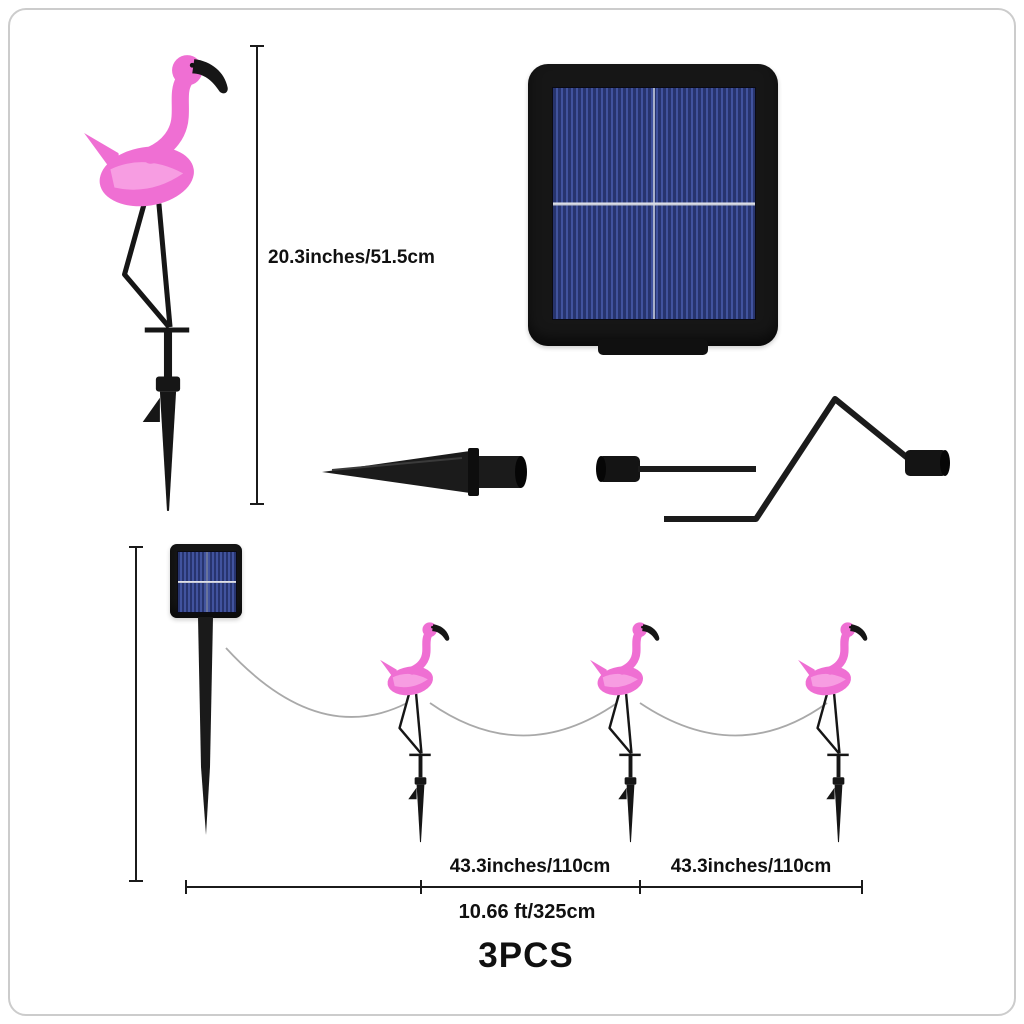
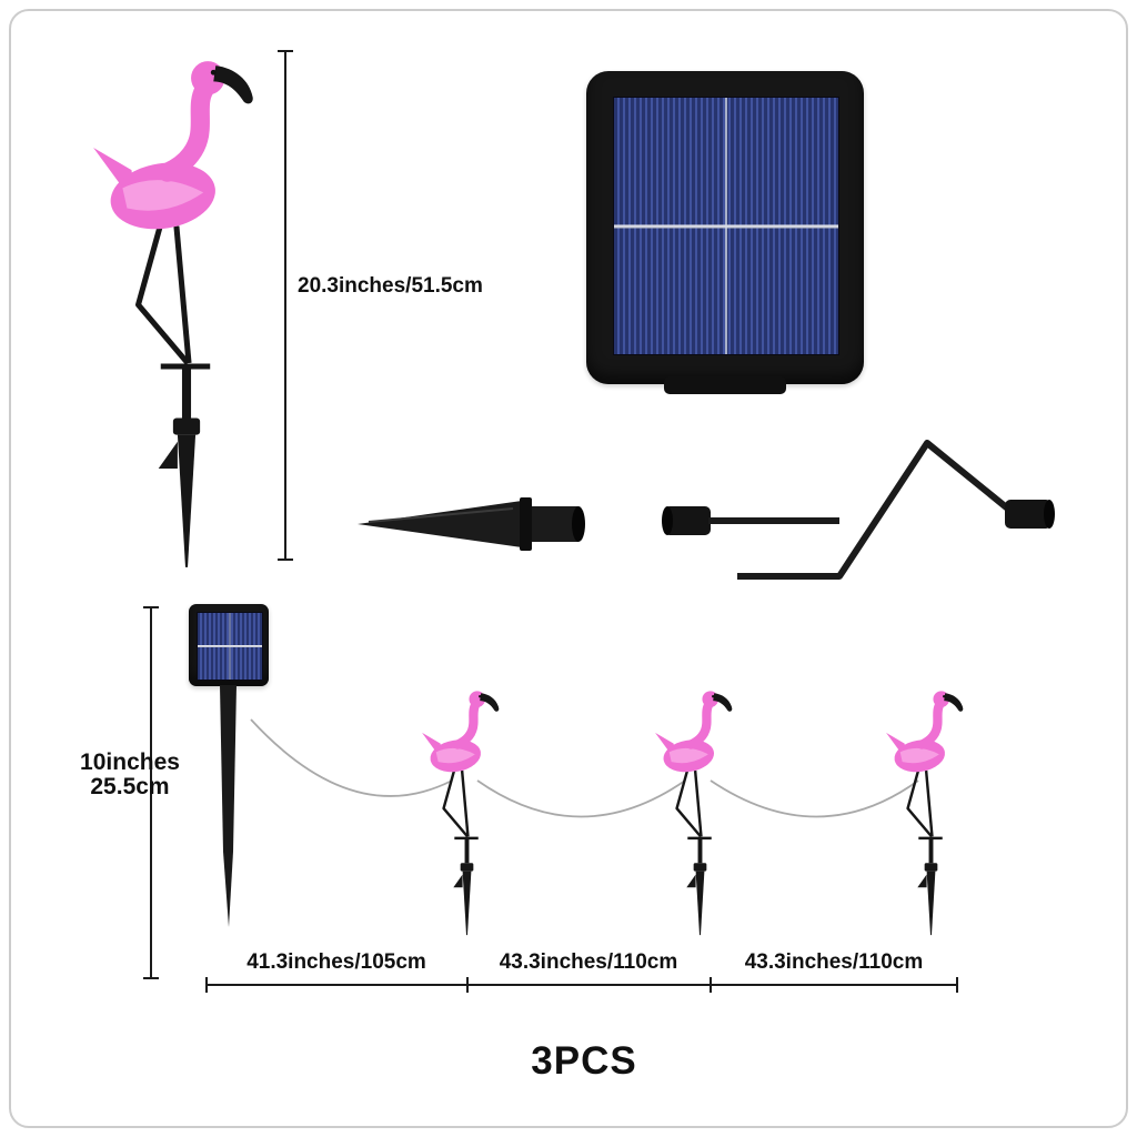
  20.3inches/51.5cm
+ 10inches
+ 25.5cm
+ 41.3inches/105cm
  43.3inches/110cm
  43.3inches/110cm
- 10.66 ft/325cm
  3PCS
